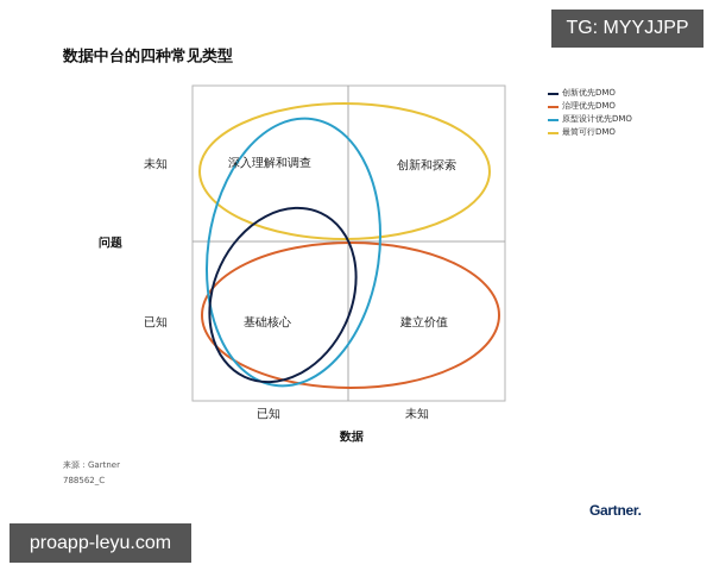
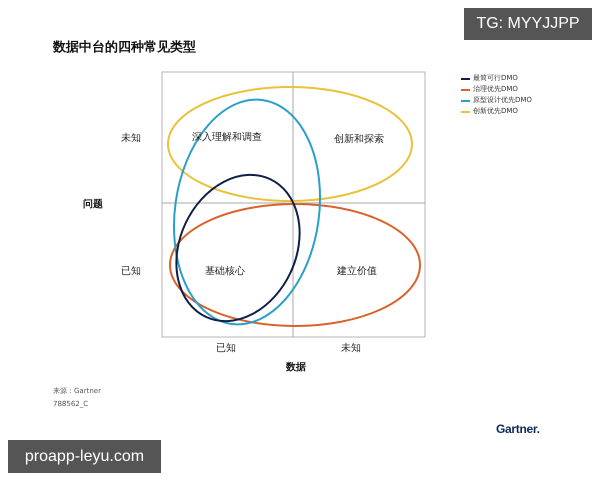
  数据中台的四种常见类型
  TG: MYYJJPP
- 创新优先DMO
+ 最简可行DMO
  治理优先DMO
  原型设计优先DMO
- 最简可行DMO
+ 创新优先DMO
  未知
  问题
  已知
  已知
  未知
  数据
  深入理解和调查
  创新和探索
  基础核心
  建立价值
  来源：Gartner
  788562_C
  Gartner.
  proapp-leyu.com
